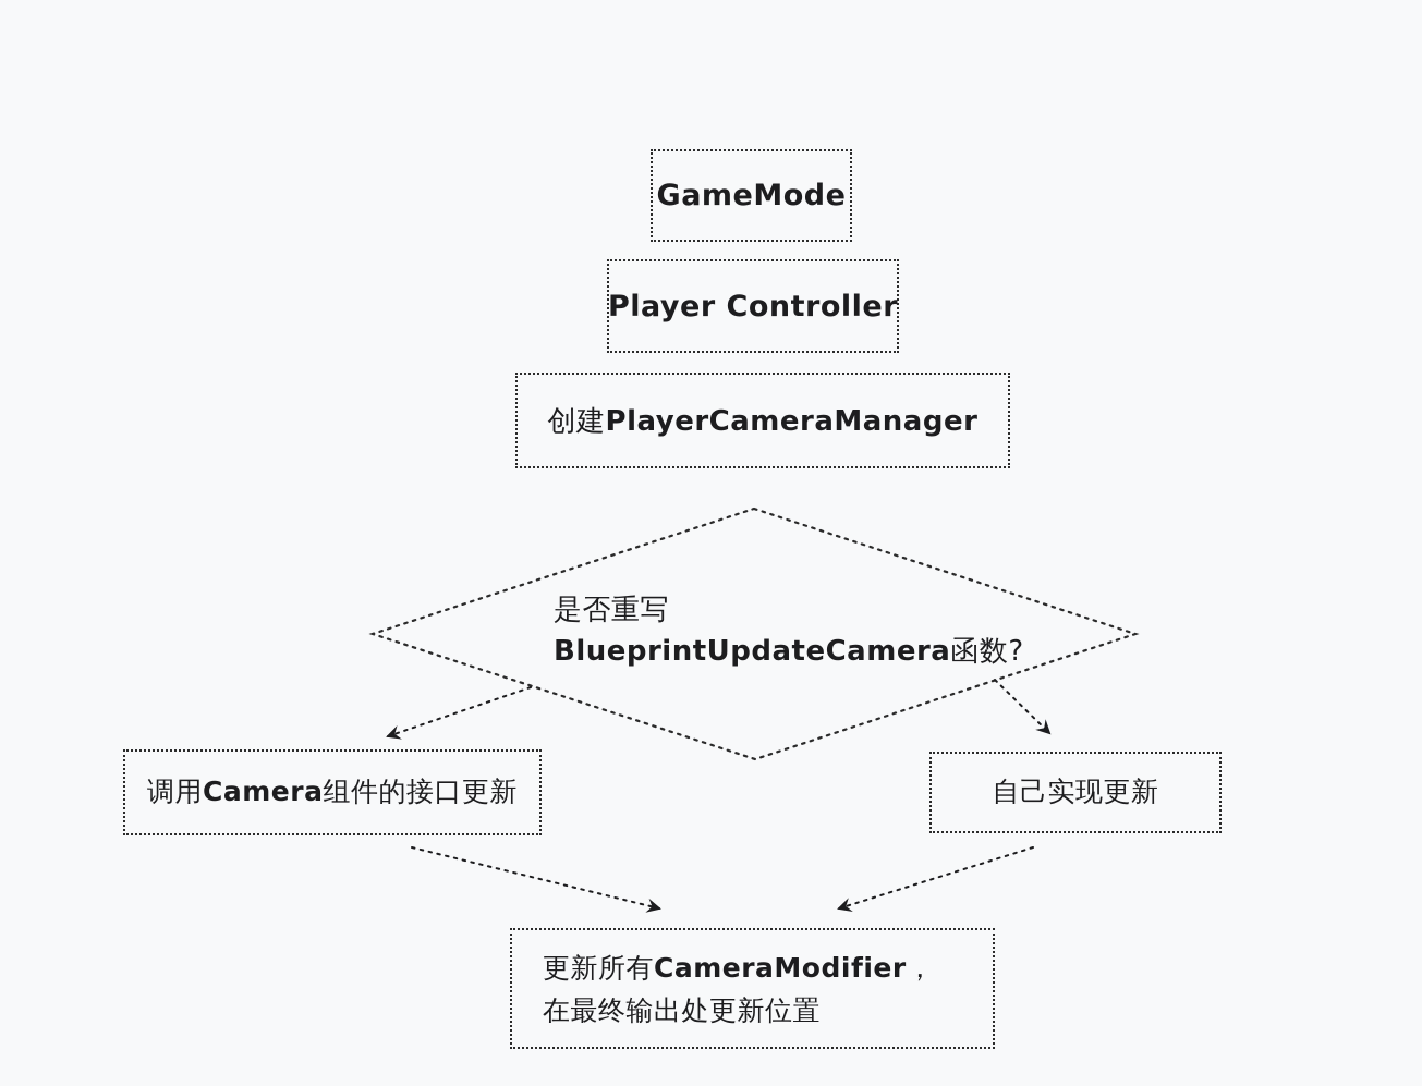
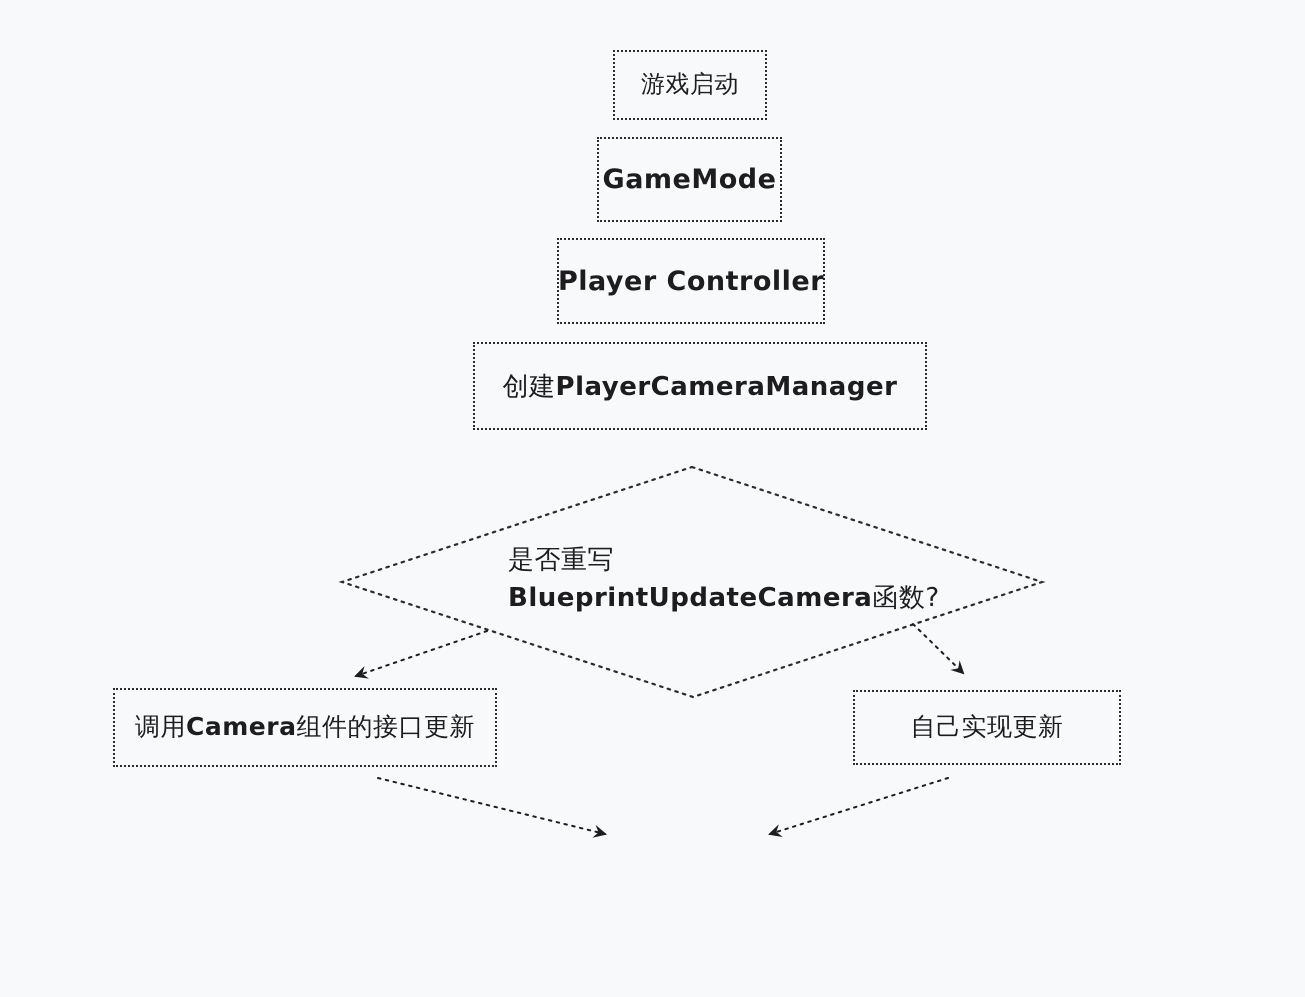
+ 游戏启动
  GameMode
  Player Controller
  创建PlayerCameraManager
  是否重写
  BlueprintUpdateCamera函数?
  调用Camera组件的接口更新
  自己实现更新
- 更新所有CameraModifier，
- 在最终输出处更新位置
